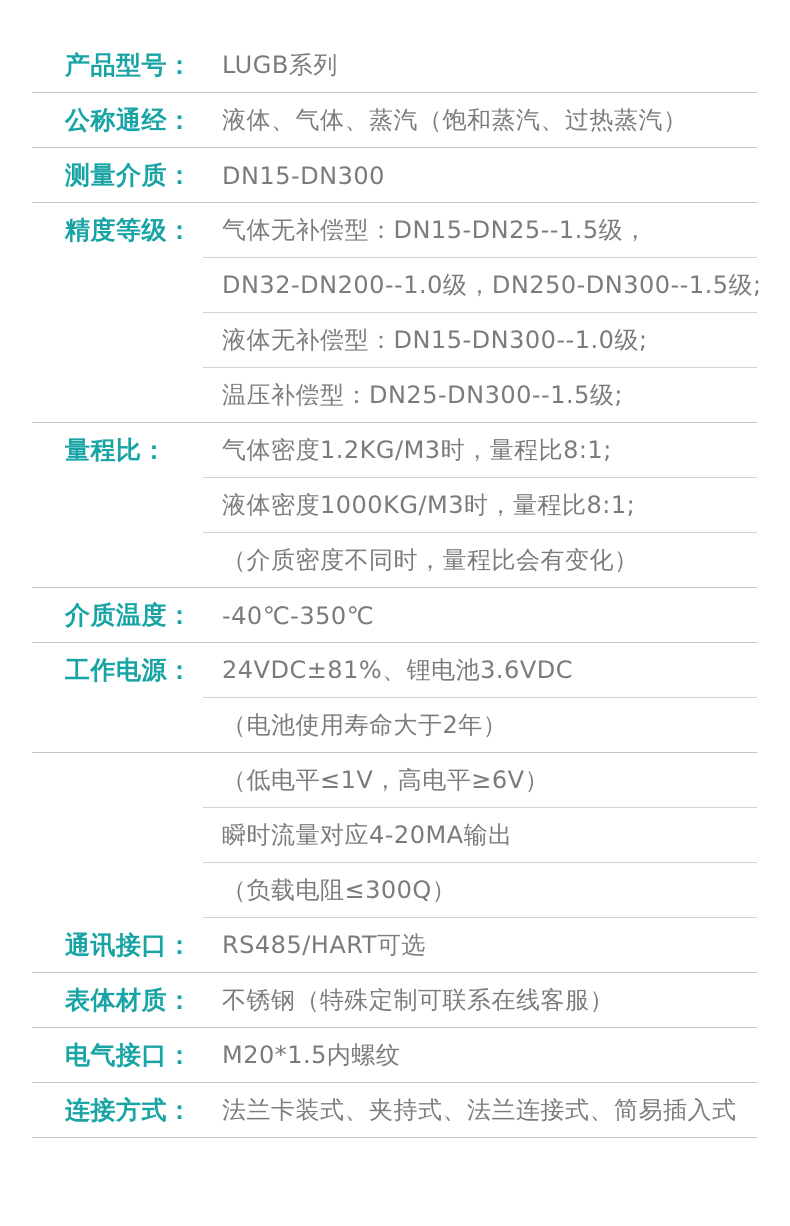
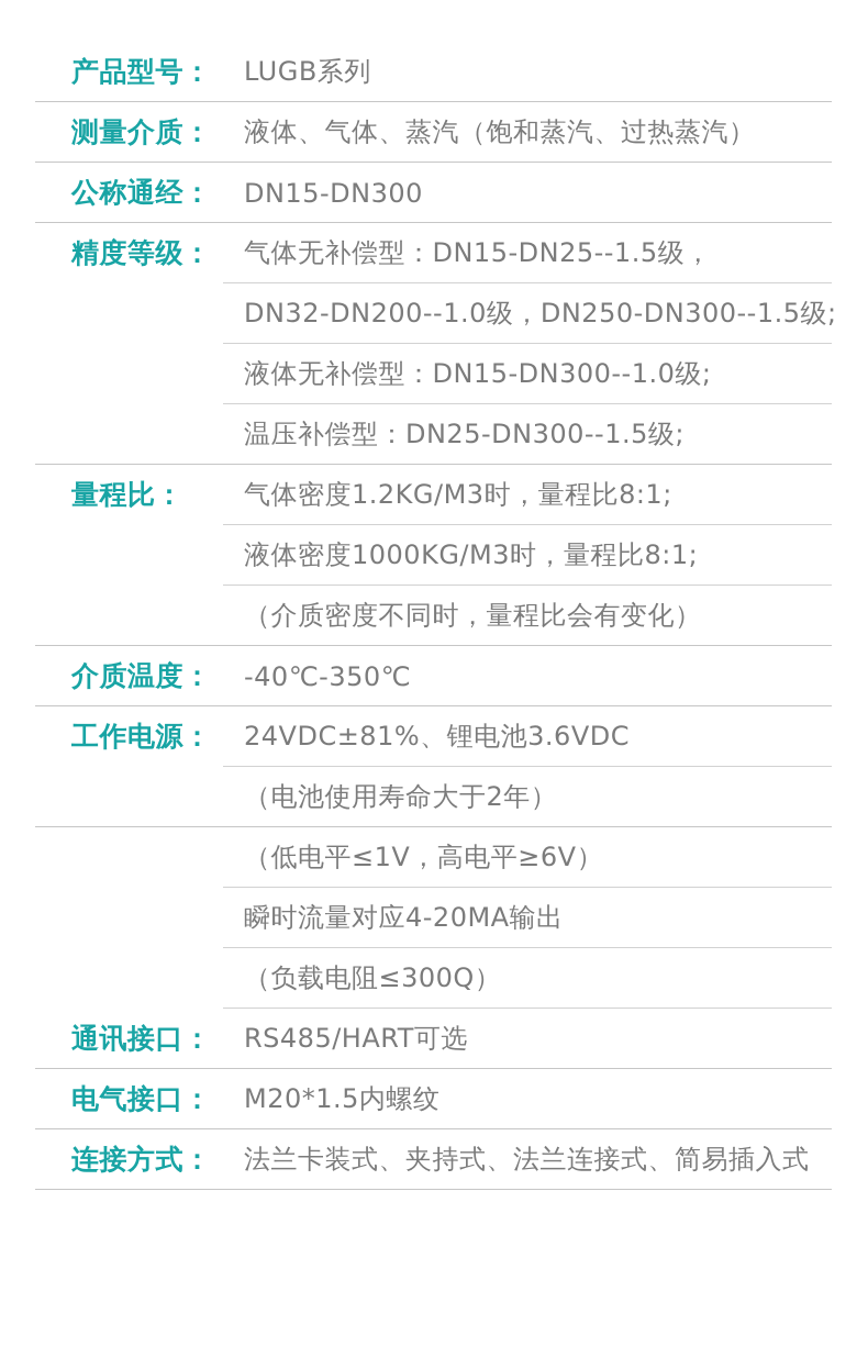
  产品型号：
  LUGB系列
- 公称通经：
+ 测量介质：
  液体、气体、蒸汽（饱和蒸汽、过热蒸汽）
- 测量介质：
+ 公称通经：
  DN15-DN300
  精度等级：
  气体无补偿型：DN15-DN25--1.5级，
  DN32-DN200--1.0级，DN250-DN300--1.5级;
  液体无补偿型：DN15-DN300--1.0级;
  温压补偿型：DN25-DN300--1.5级;
  量程比：
  气体密度1.2KG/M3时，量程比8:1;
  液体密度1000KG/M3时，量程比8:1;
  （介质密度不同时，量程比会有变化）
  介质温度：
  -40℃-350℃
  工作电源：
  24VDC±81%、锂电池3.6VDC
  （电池使用寿命大于2年）
  （低电平≤1V，高电平≥6V）
  瞬时流量对应4-20MA输出
  （负载电阻≤300Q）
  通讯接口：
  RS485/HART可选
- 表体材质：
- 不锈钢（特殊定制可联系在线客服）
  电气接口：
  M20*1.5内螺纹
  连接方式：
  法兰卡装式、夹持式、法兰连接式、简易插入式
